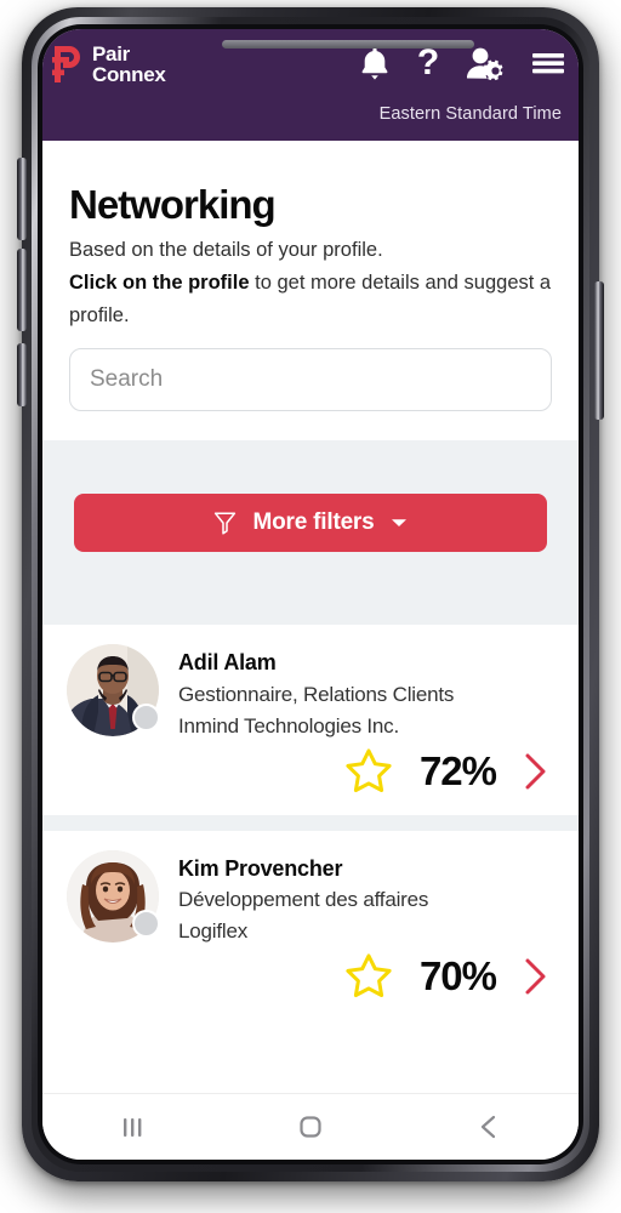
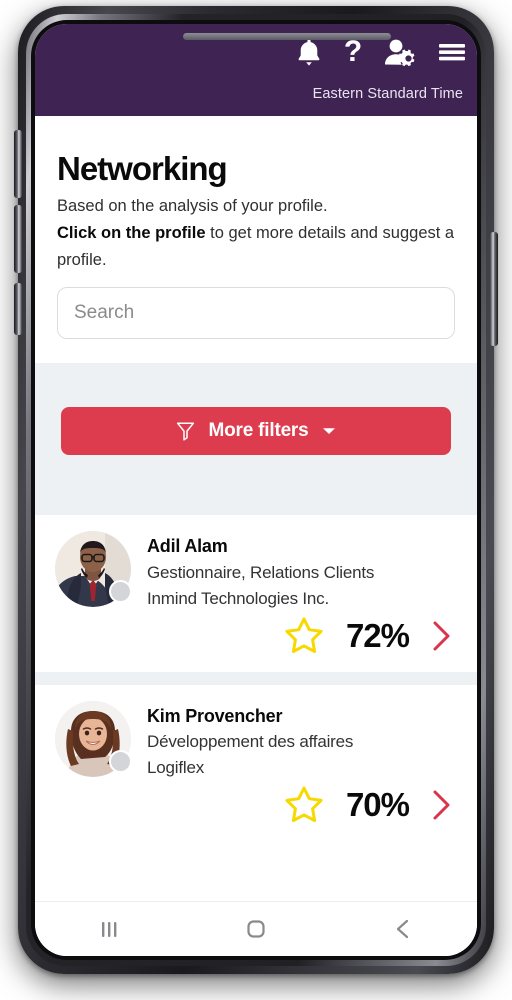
- Pair
- Connex
  ?
  Eastern Standard Time
  Networking
- Based on the details of your profile.
+ Based on the analysis of your profile.
  Click on the profile to get more details and suggest a profile.
  Search
  More filters
  Adil Alam
  Gestionnaire, Relations Clients
  Inmind Technologies Inc.
  72%
  Kim Provencher
  Développement des affaires
  Logiflex
  70%
